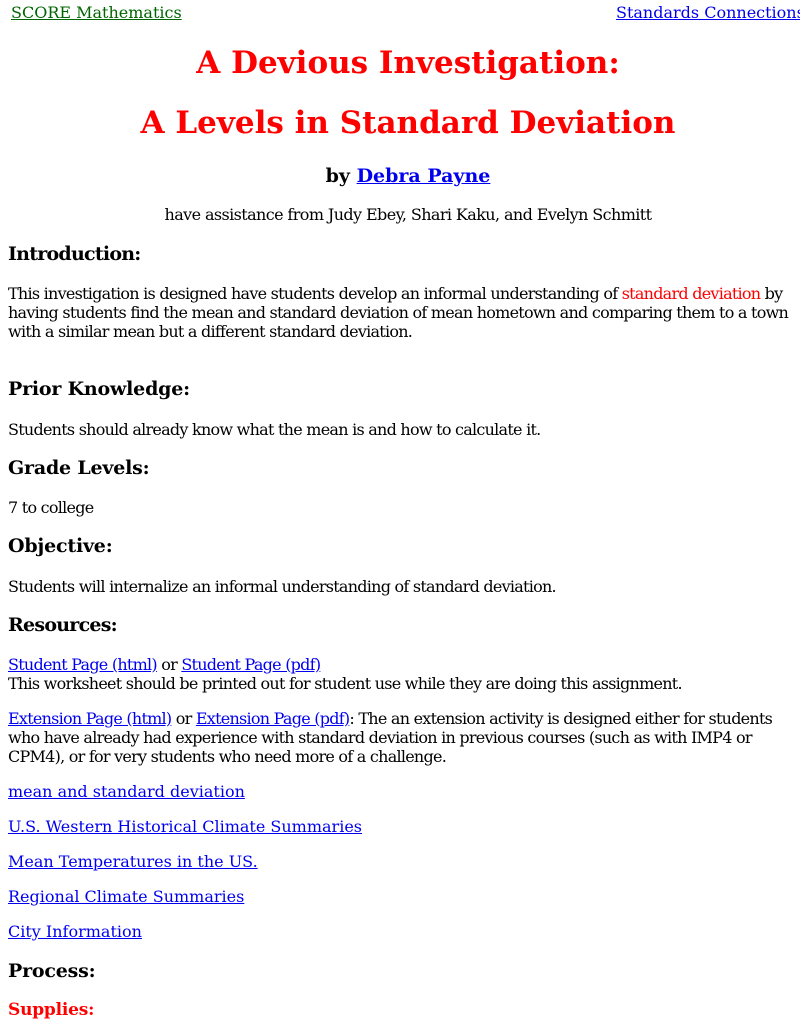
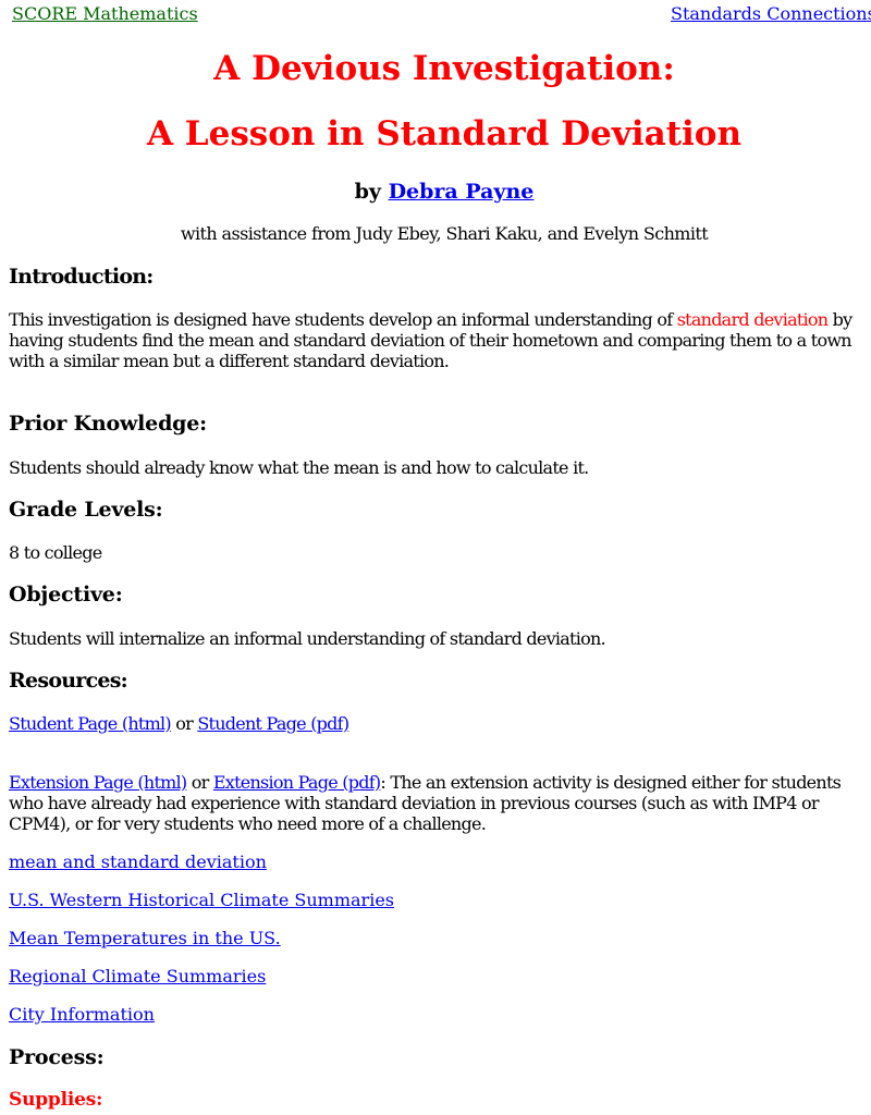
  SCORE Mathematics
  Standards Connection
  A Devious Investigation:
- A Levels in Standard Deviation
+ A Lesson in Standard Deviation
  by Debra Payne
- have assistance from Judy Ebey, Shari Kaku, and Evelyn Schmitt
+ with assistance from Judy Ebey, Shari Kaku, and Evelyn Schmitt
  Introduction:
- This investigation is designed have students develop an informal understanding of standard deviation by having students find the mean and standard deviation of mean hometown and comparing them to a town with a similar mean but a different standard deviation.
+ This investigation is designed have students develop an informal understanding of standard deviation by having students find the mean and standard deviation of their hometown and comparing them to a town with a similar mean but a different standard deviation.
  Prior Knowledge:
  Students should already know what the mean is and how to calculate it.
  Grade Levels:
- 7 to college
+ 8 to college
  Objective:
  Students will internalize an informal understanding of standard deviation.
  Resources:
  Student Page (html) or Student Page (pdf)
- This worksheet should be printed out for student use while they are doing this assignment.
  Extension Page (html) or Extension Page (pdf): The an extension activity is designed either for students who have already had experience with standard deviation in previous courses (such as with IMP4 or CPM4), or for very students who need more of a challenge.
  mean and standard deviation
  U.S. Western Historical Climate Summaries
  Mean Temperatures in the US.
  Regional Climate Summaries
  City Information
  Process:
  Supplies:
